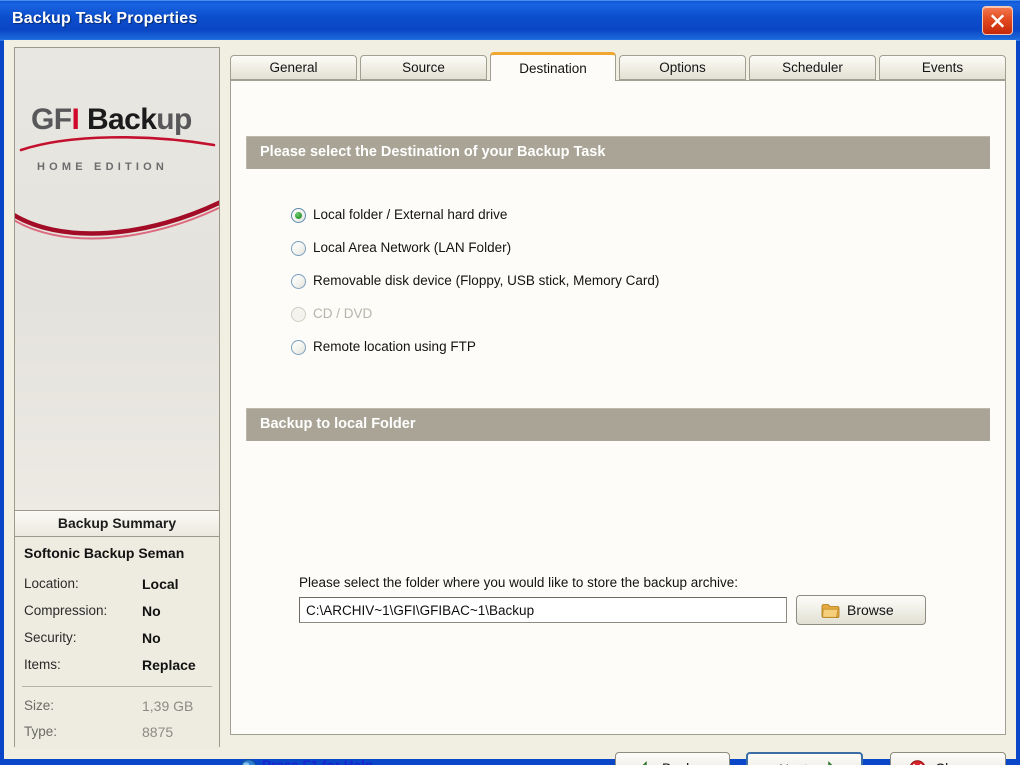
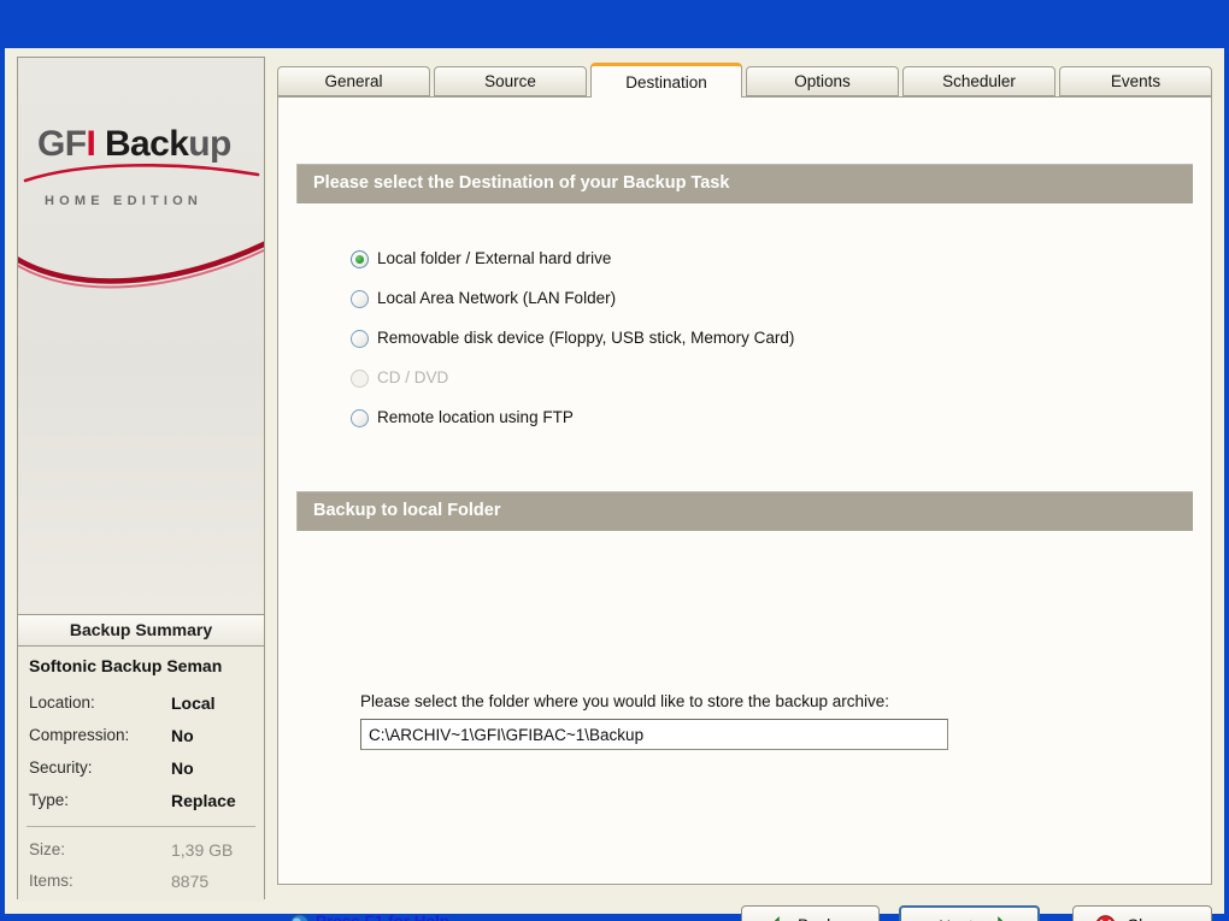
- Backup Task Properties
  GFI Backup
  HOME EDITION
  Backup Summary
  Softonic Backup Seman
  Location:
  Local
  Compression:
  No
  Security:
  No
- Items:
+ Type:
  Replace
  Size:
  1,39 GB
- Type:
+ Items:
  8875
  General
  Source
  Destination
  Options
  Scheduler
  Events
  Please select the Destination of your Backup Task
  Local folder / External hard drive
  Local Area Network (LAN Folder)
  Removable disk device (Floppy, USB stick, Memory Card)
  CD / DVD
  Remote location using FTP
  Backup to local Folder
  Please select the folder where you would like to store the backup archive:
  C:\ARCHIV~1\GFI\GFIBAC~1\Backup
- Browse
